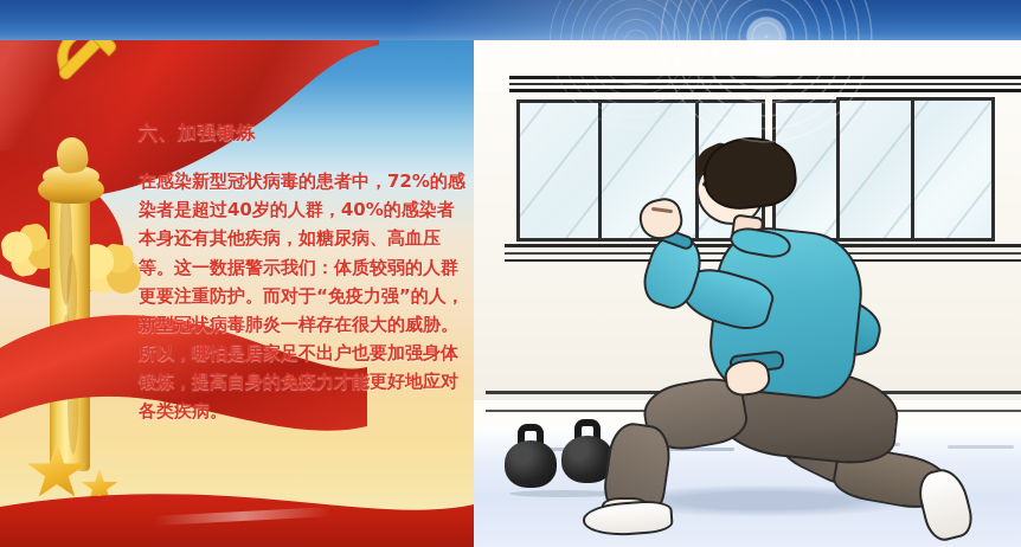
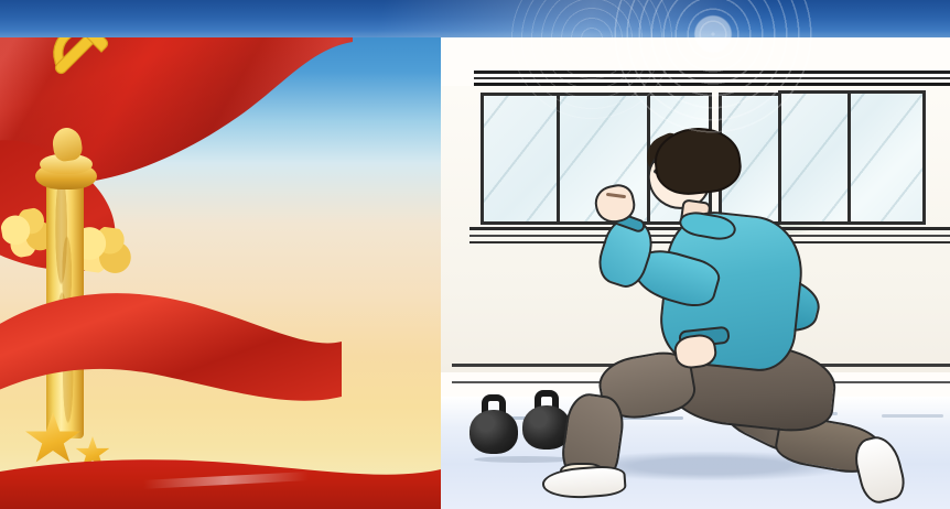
- 六、加强锻炼
- 在感染新型冠状病毒的患者中，72%的感染者是超过40岁的人群，40%的感染者本身还有其他疾病，如糖尿病、高血压等。这一数据警示我们：体质较弱的人群更要注重防护。而对于“免疫力强”的人，新型冠状病毒肺炎一样存在很大的威胁。所以，哪怕是居家足不出户也要加强身体锻炼，提高自身的免疫力才能更好地应对各类疾病。
